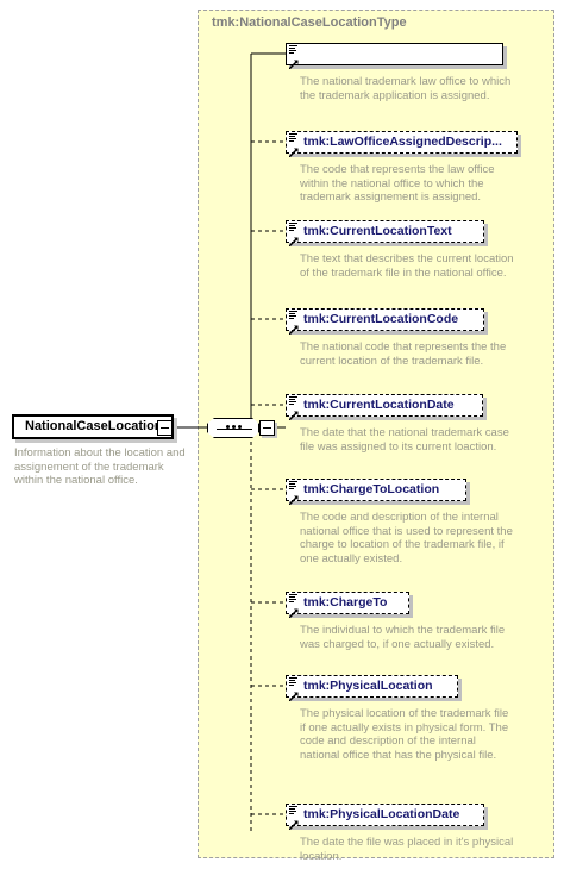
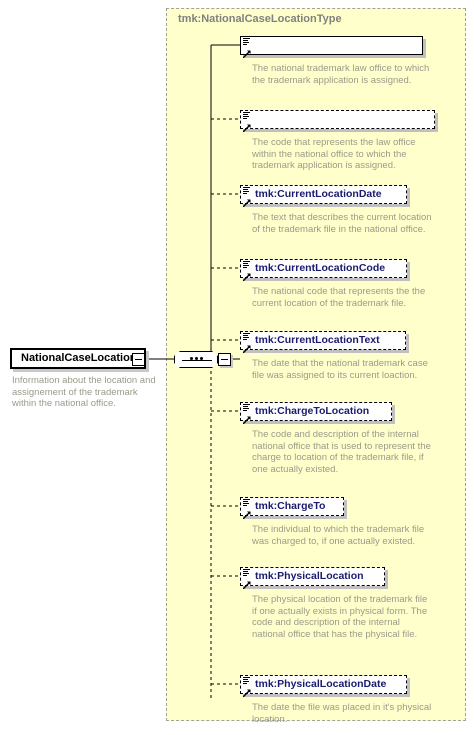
  tmk:NationalCaseLocationType
  NationalCaseLocatio
  Information about the location and assignement of the trademark within the national office.
  The national trademark law office to which the trademark application is assigned.
- tmk:LawOfficeAssignedDescrip...
- The code that represents the law office within the national office to which the trademark assignement is assigned.
+ The code that represents the law office within the national office to which the trademark application is assigned.
- tmk:CurrentLocationText
+ tmk:CurrentLocationDate
  The text that describes the current location of the trademark file in the national office.
  tmk:CurrentLocationCode
  The national code that represents the the current location of the trademark file.
- tmk:CurrentLocationDate
+ tmk:CurrentLocationText
  The date that the national trademark case file was assigned to its current loaction.
  tmk:ChargeToLocation
  The code and description of the internal national office that is used to represent the charge to location of the trademark file, if one actually existed.
  tmk:ChargeTo
  The individual to which the trademark file was charged to, if one actually existed.
  tmk:PhysicalLocation
  The physical location of the trademark file if one actually exists in physical form. The code and description of the internal national office that has the physical file.
  tmk:PhysicalLocationDate
  The date the file was placed in it's physical location.
